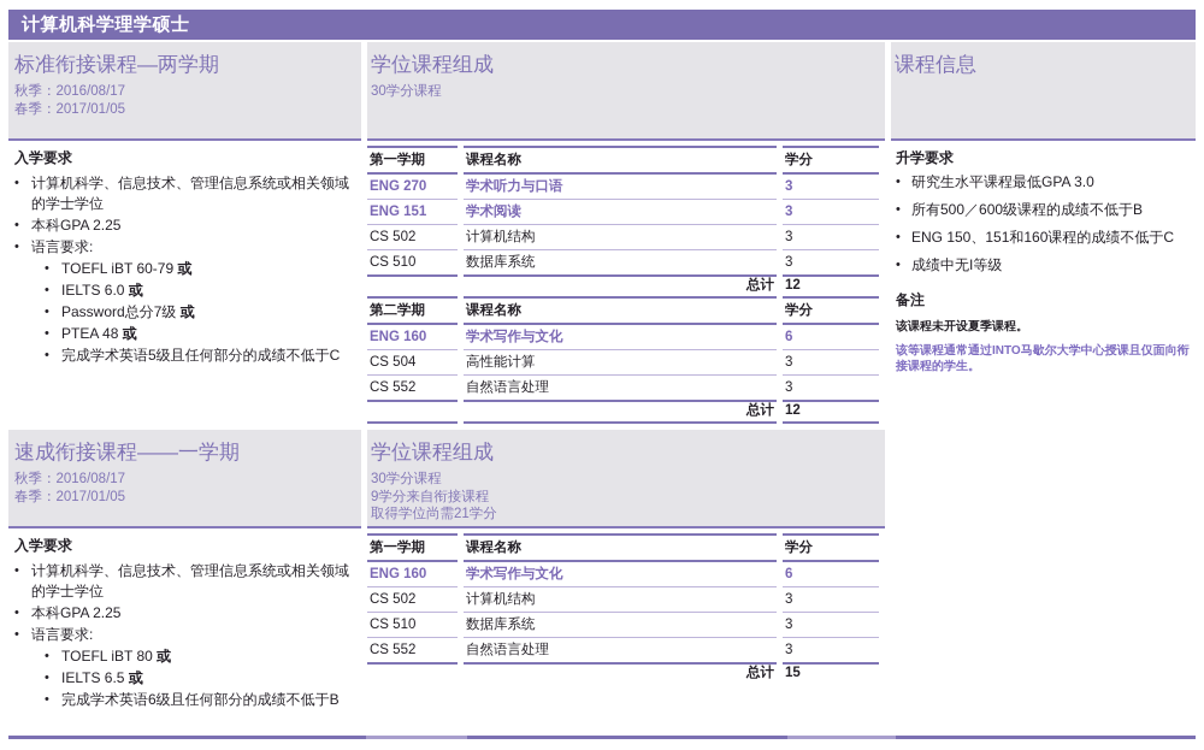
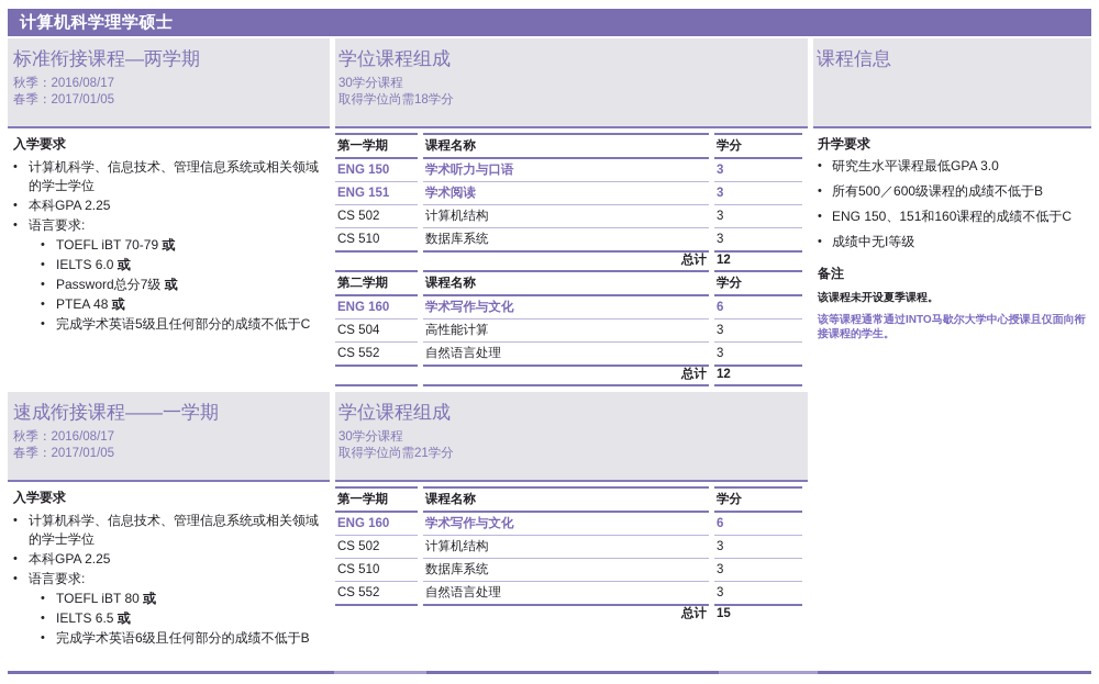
  计算机科学理学硕士
  标准衔接课程—两学期
  秋季：2016/08/17
  春季：2017/01/05
  学位课程组成
  30学分课程
+ 取得学位尚需18学分
  课程信息
  入学要求
  •
  计算机科学、信息技术、管理信息系统或相关领域的学士学位
  •
  本科GPA 2.25
  •
  语言要求:
  •
- TOEFL iBT 60-79 或
+ TOEFL iBT 70-79 或
  •
  IELTS 6.0 或
  •
  Password总分7级 或
  •
  PTEA 48 或
  •
  完成学术英语5级且任何部分的成绩不低于C
  第一学期	课程名称	学分
- ENG 270	学术听力与口语	3
+ ENG 150	学术听力与口语	3
  ENG 151	学术阅读	3
  CS 502	计算机结构	3
  CS 510	数据库系统	3
  	总计	12
  第二学期	课程名称	学分
  ENG 160	学术写作与文化	6
  CS 504	高性能计算	3
  CS 552	自然语言处理	3
  	总计	12
  升学要求
  •
  研究生水平课程最低GPA 3.0
  •
  所有500／600级课程的成绩不低于B
  •
  ENG 150、151和160课程的成绩不低于C
  •
  成绩中无I等级
  备注
  该课程未开设夏季课程。
  该等课程通常通过INTO马歇尔大学中心授课且仅面向衔接课程的学生。
  速成衔接课程——一学期
  秋季：2016/08/17
  春季：2017/01/05
  学位课程组成
  30学分课程
- 9学分来自衔接课程
  取得学位尚需21学分
  入学要求
  •
  计算机科学、信息技术、管理信息系统或相关领域的学士学位
  •
  本科GPA 2.25
  •
  语言要求:
  •
  TOEFL iBT 80 或
  •
  IELTS 6.5 或
  •
  完成学术英语6级且任何部分的成绩不低于B
  第一学期	课程名称	学分
  ENG 160	学术写作与文化	6
  CS 502	计算机结构	3
  CS 510	数据库系统	3
  CS 552	自然语言处理	3
  	总计	15
